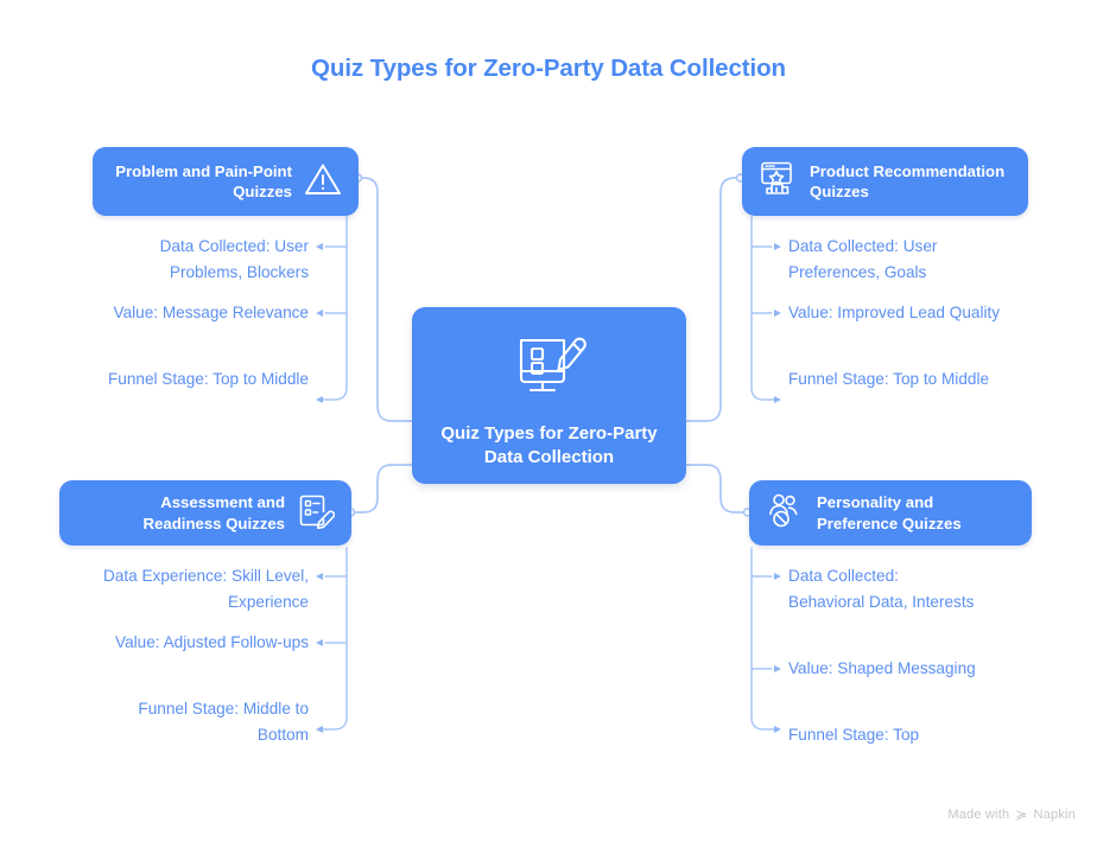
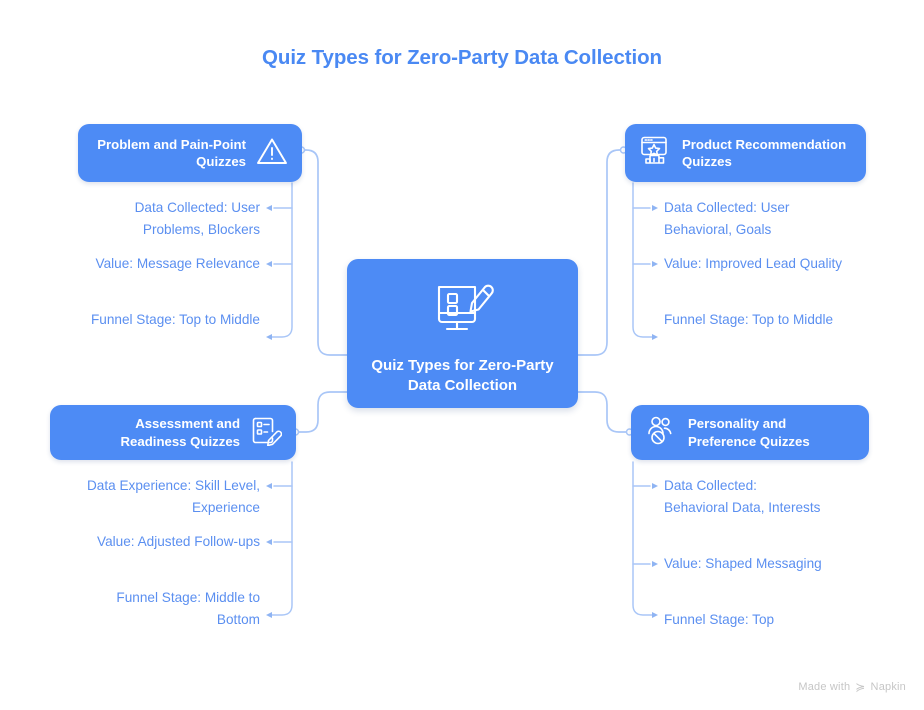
  Quiz Types for Zero-Party Data Collection
  Quiz Types for Zero-Party Data Collection
  Problem and Pain-Point Quizzes
  Product Recommendation Quizzes
  Assessment and Readiness Quizzes
  Personality and Preference Quizzes
  Data Collected: User Problems, Blockers
  Value: Message Relevance
  Funnel Stage: Top to Middle
  Data Experience: Skill Level, Experience
  Value: Adjusted Follow-ups
  Funnel Stage: Middle to Bottom
- Data Collected: User Preferences, Goals
+ Data Collected: User Behavioral, Goals
  Value: Improved Lead Quality
  Funnel Stage: Top to Middle
  Data Collected: Behavioral Data, Interests
  Value: Shaped Messaging
  Funnel Stage: Top
  Made with
  ≽
  Napkin
